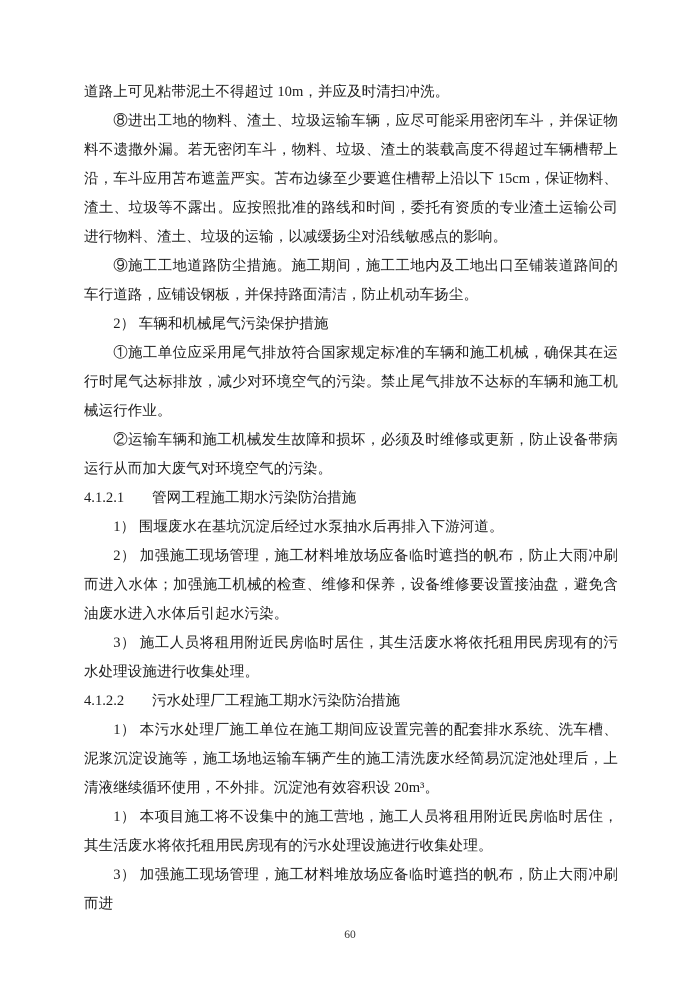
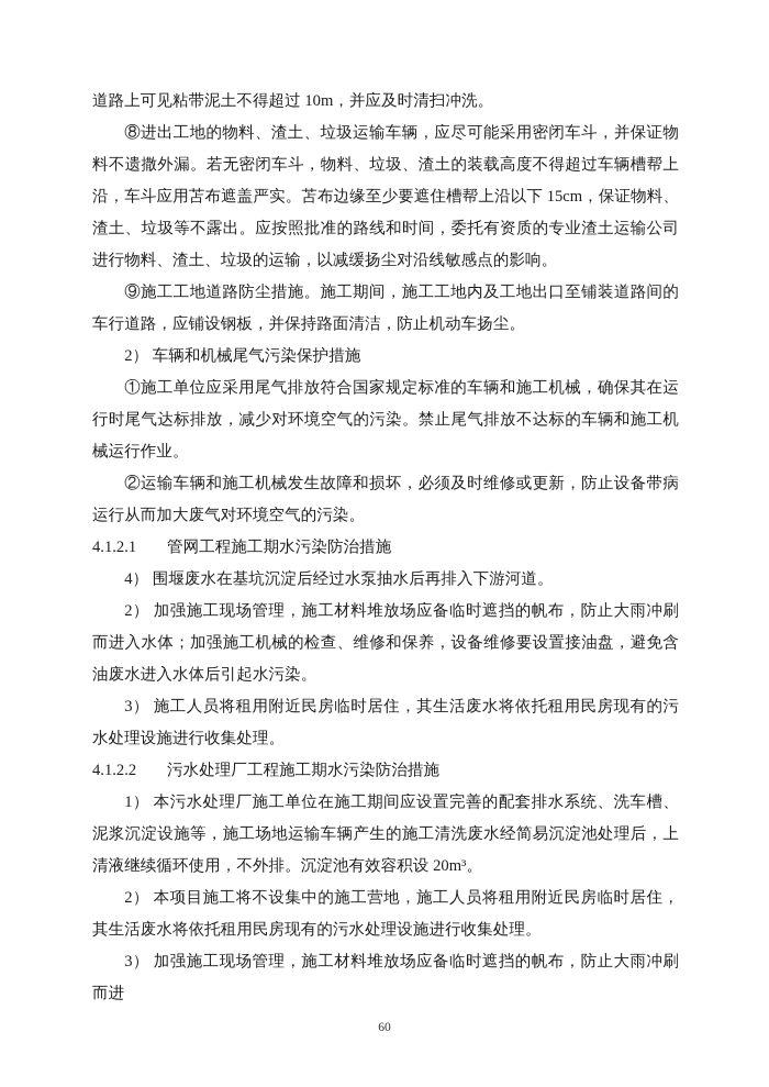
  道路上可见粘带泥土不得超过 10m，并应及时清扫冲洗。
  ⑧进出工地的物料、渣土、垃圾运输车辆，应尽可能采用密闭车斗，并保证物料不遗撒外漏。若无密闭车斗，物料、垃圾、渣土的装载高度不得超过车辆槽帮上沿，车斗应用苫布遮盖严实。苫布边缘至少要遮住槽帮上沿以下 15cm，保证物料、渣土、垃圾等不露出。应按照批准的路线和时间，委托有资质的专业渣土运输公司进行物料、渣土、垃圾的运输，以减缓扬尘对沿线敏感点的影响。
  ⑨施工工地道路防尘措施。施工期间，施工工地内及工地出口至铺装道路间的车行道路，应铺设钢板，并保持路面清洁，防止机动车扬尘。
  2） 车辆和机械尾气污染保护措施
  ①施工单位应采用尾气排放符合国家规定标准的车辆和施工机械，确保其在运行时尾气达标排放，减少对环境空气的污染。禁止尾气排放不达标的车辆和施工机械运行作业。
  ②运输车辆和施工机械发生故障和损坏，必须及时维修或更新，防止设备带病运行从而加大废气对环境空气的污染。
  4.1.2.1 管网工程施工期水污染防治措施
- 1） 围堰废水在基坑沉淀后经过水泵抽水后再排入下游河道。
+ 4） 围堰废水在基坑沉淀后经过水泵抽水后再排入下游河道。
  2） 加强施工现场管理，施工材料堆放场应备临时遮挡的帆布，防止大雨冲刷而进入水体；加强施工机械的检查、维修和保养，设备维修要设置接油盘，避免含油废水进入水体后引起水污染。
  3） 施工人员将租用附近民房临时居住，其生活废水将依托租用民房现有的污水处理设施进行收集处理。
  4.1.2.2 污水处理厂工程施工期水污染防治措施
  1） 本污水处理厂施工单位在施工期间应设置完善的配套排水系统、洗车槽、泥浆沉淀设施等，施工场地运输车辆产生的施工清洗废水经简易沉淀池处理后，上清液继续循环使用，不外排。沉淀池有效容积设 20m³。
- 1） 本项目施工将不设集中的施工营地，施工人员将租用附近民房临时居住，其生活废水将依托租用民房现有的污水处理设施进行收集处理。
+ 2） 本项目施工将不设集中的施工营地，施工人员将租用附近民房临时居住，其生活废水将依托租用民房现有的污水处理设施进行收集处理。
  3） 加强施工现场管理，施工材料堆放场应备临时遮挡的帆布，防止大雨冲刷而进
  60
